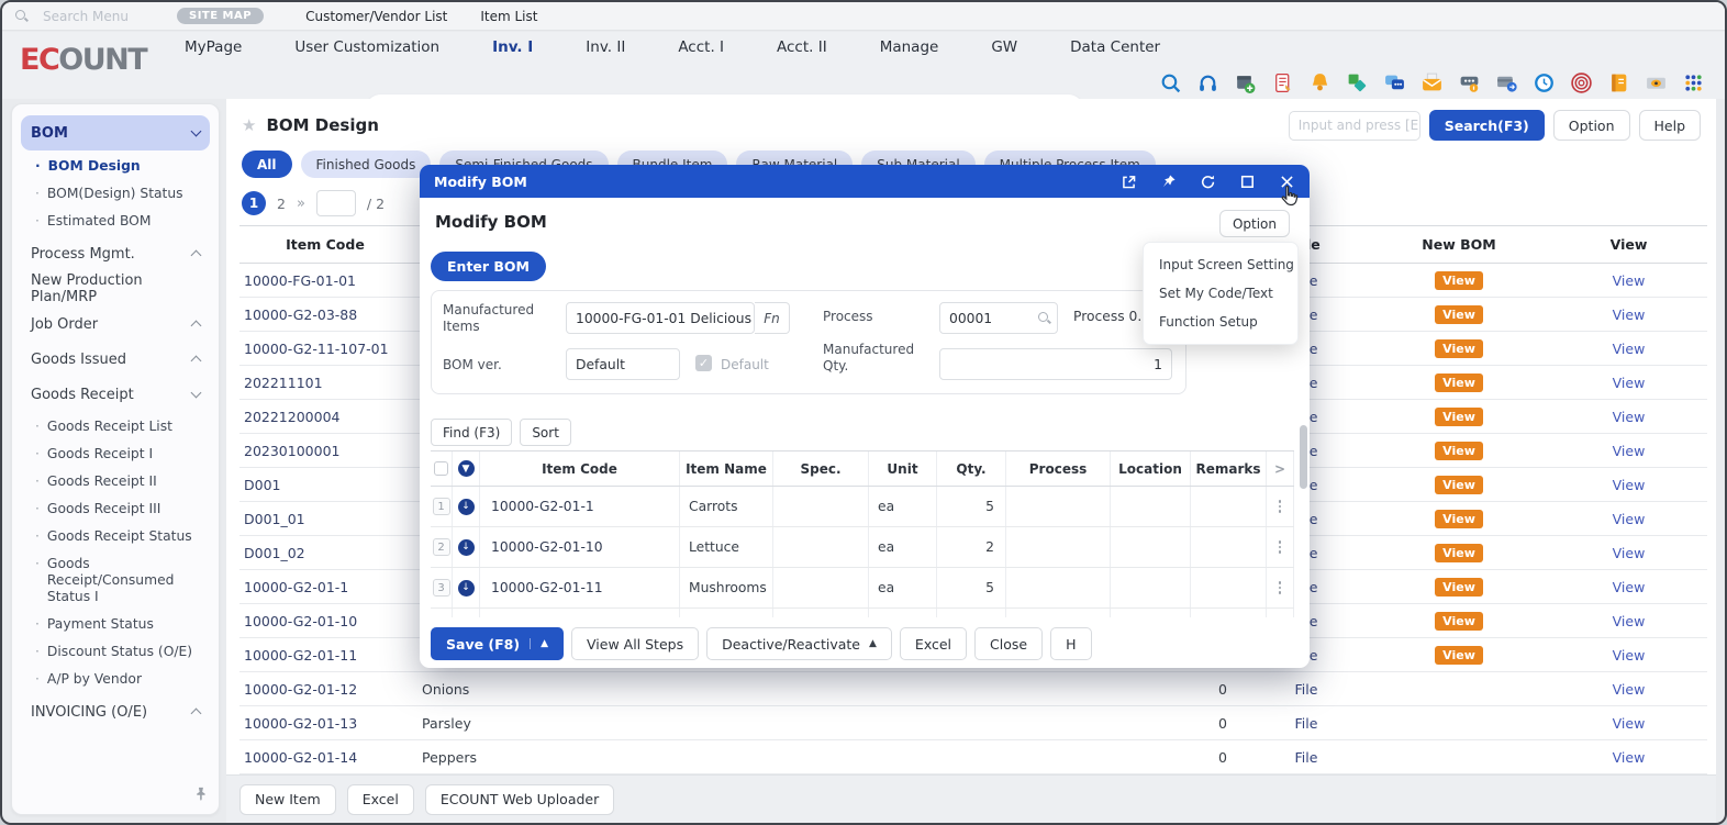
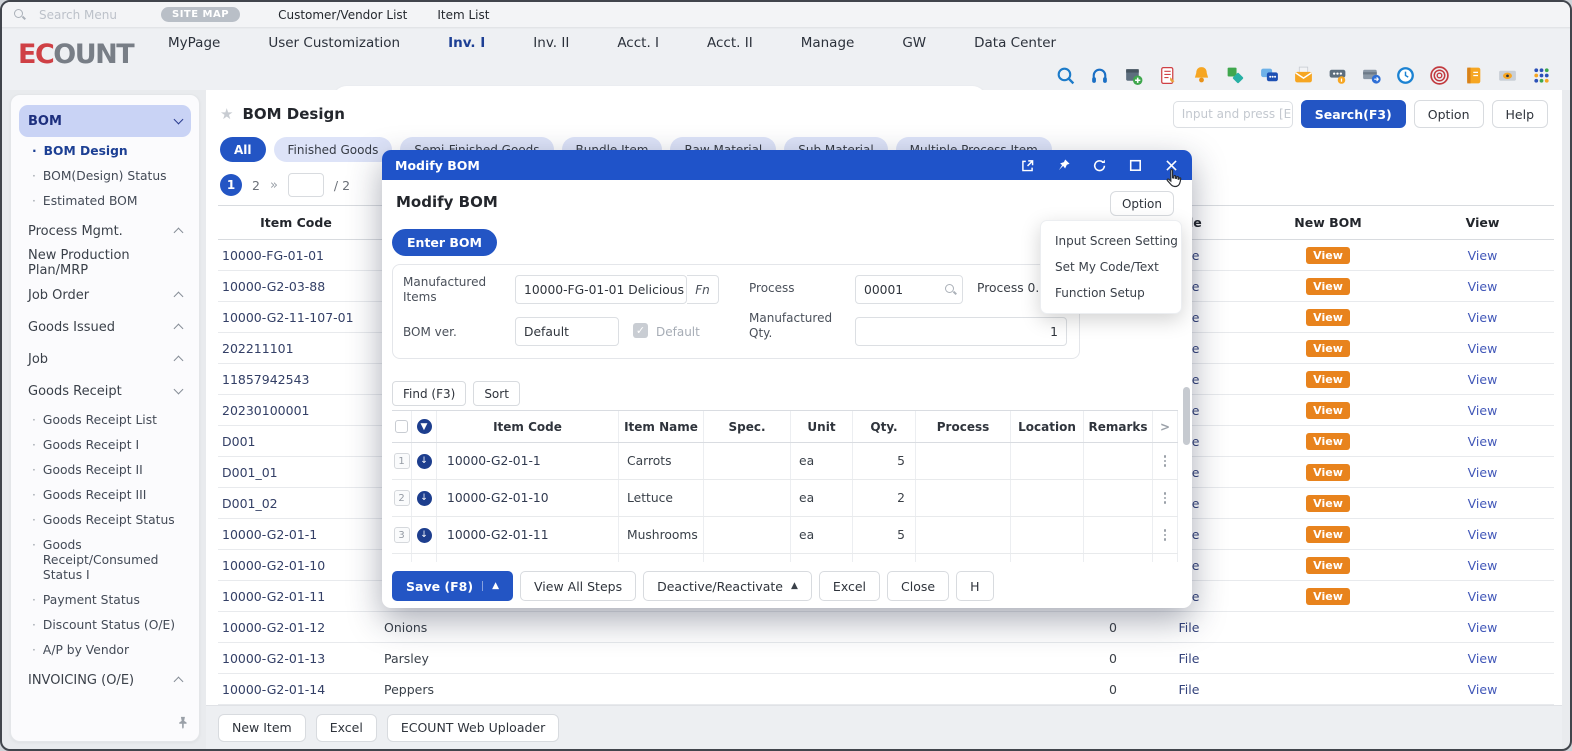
  Search Menu
  SITE MAP
  Customer/Vendor List
  Item List
  ECOUNT
  MyPage
  User Customization
  Inv. I
  Inv. II
  Acct. I
  Acct. II
  Manage
  GW
  Data Center
  BOM
  ·
  BOM Design
  ·
  BOM(Design) Status
  ·
  Estimated BOM
  Process Mgmt.
  New Production Plan/MRP
  Job Order
  Goods Issued
+ Job
  Goods Receipt
  ·
  Goods Receipt List
  ·
  Goods Receipt I
  ·
  Goods Receipt II
  ·
  Goods Receipt III
  ·
  Goods Receipt Status
  ·
  Goods Receipt/Consumed Status I
  ·
  Payment Status
  ·
  Discount Status (O/E)
  ·
  A/P by Vendor
  INVOICING (O/E)
  ★
  BOM Design
  Input and press [E
  Search(F3)
  Option
  Help
  All
  Finished Goods
  1
  2
  »
  / 2
  Item Code
  New BOM
  View
  10000-FG-01-01
  View
  View
  10000-G2-03-88
  View
  View
  10000-G2-11-107-01
  View
  View
  202211101
  View
  View
- 20221200004
+ 11857942543
  View
  View
  20230100001
  View
  View
  D001
  View
  View
  D001_01
  View
  View
  D001_02
  View
  View
  10000-G2-01-1
  View
  View
  10000-G2-01-10
  View
  View
  10000-G2-01-11
  View
  View
  10000-G2-01-12
  Onions
  0
  File
  View
  10000-G2-01-13
  Parsley
  0
  File
  View
  10000-G2-01-14
  Peppers
  0
  File
  View
  New Item
  Excel
  ECOUNT Web Uploader
  Modify BOM
  Modify BOM
  Option
  Input Screen Setting
  Set My Code/Text
  Function Setup
  Enter BOM
  Manufactured Items
  10000-FG-01-01 Delicious
  Fn
  Process
  00001
  Process 0.
  BOM ver.
  Default
  ✓
  Default
  Manufactured Qty.
  1
  Find (F3)
  Sort
  ▼
  Item Code
  Item Name
  Spec.
  Unit
  Qty.
  Process
  Location
  Remarks
  >
  1
  ↓
  10000-G2-01-1
  Carrots
  ea
  5
  2
  ↓
  10000-G2-01-10
  Lettuce
  ea
  2
  3
  ↓
  10000-G2-01-11
  Mushrooms
  ea
  5
  Save (F8)
  ▲
  View All Steps
  Deactive/Reactivate
  ▲
  Excel
  Close
  H
